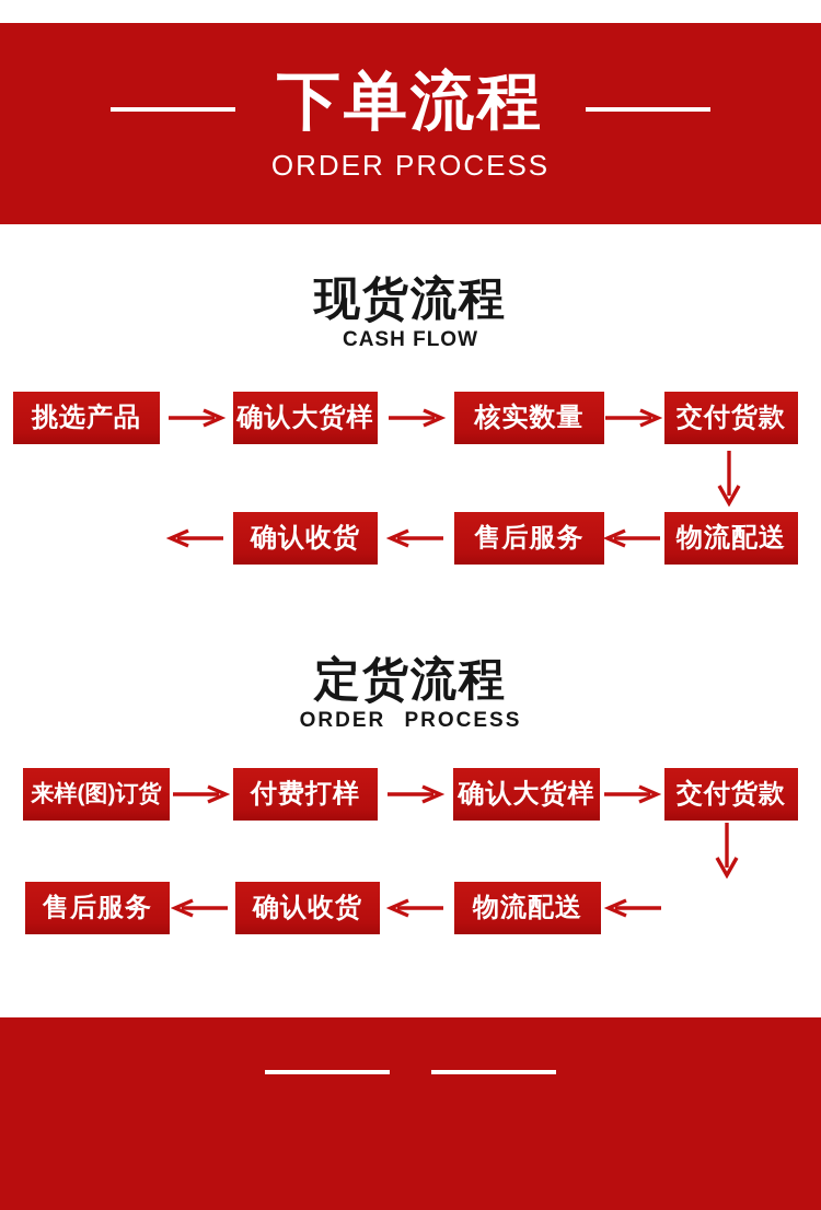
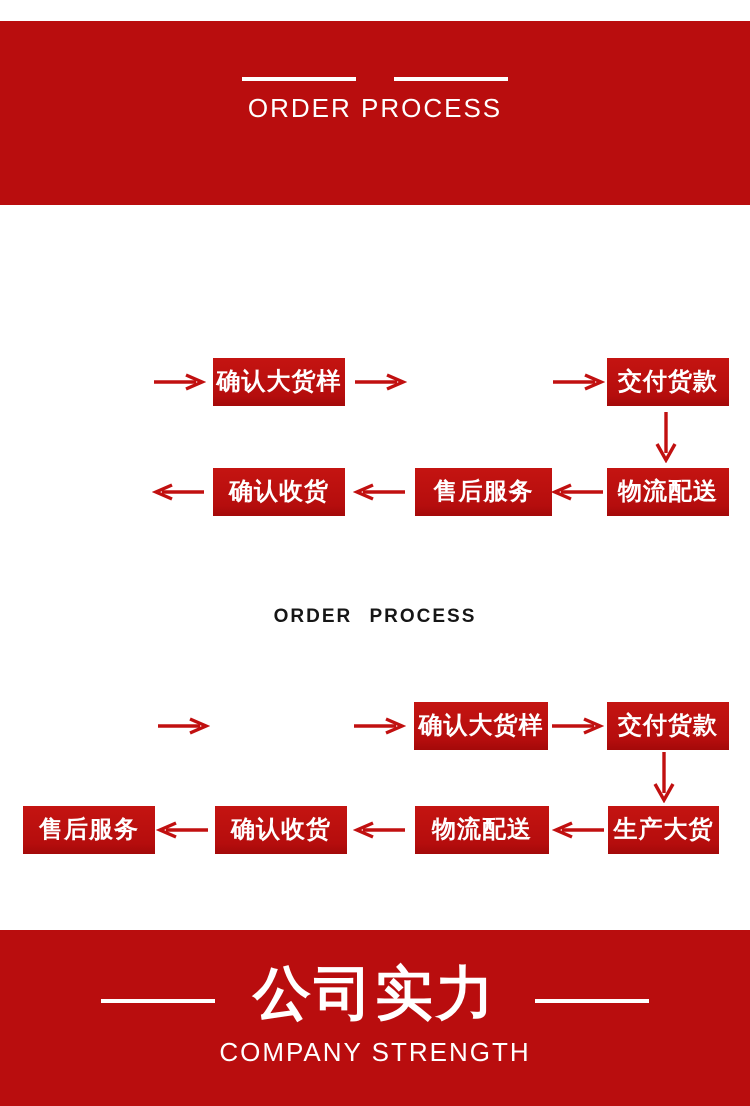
- 下单流程
  ORDER PROCESS
- 现货流程
- CASH FLOW
- 挑选产品
  确认大货样
- 核实数量
  交付货款
  确认收货
  售后服务
  物流配送
- 定货流程
  ORDER PROCESS
- 来样(图)订货
- 付费打样
  确认大货样
  交付货款
  售后服务
  确认收货
  物流配送
+ 生产大货
+ 公司实力
+ COMPANY STRENGTH
